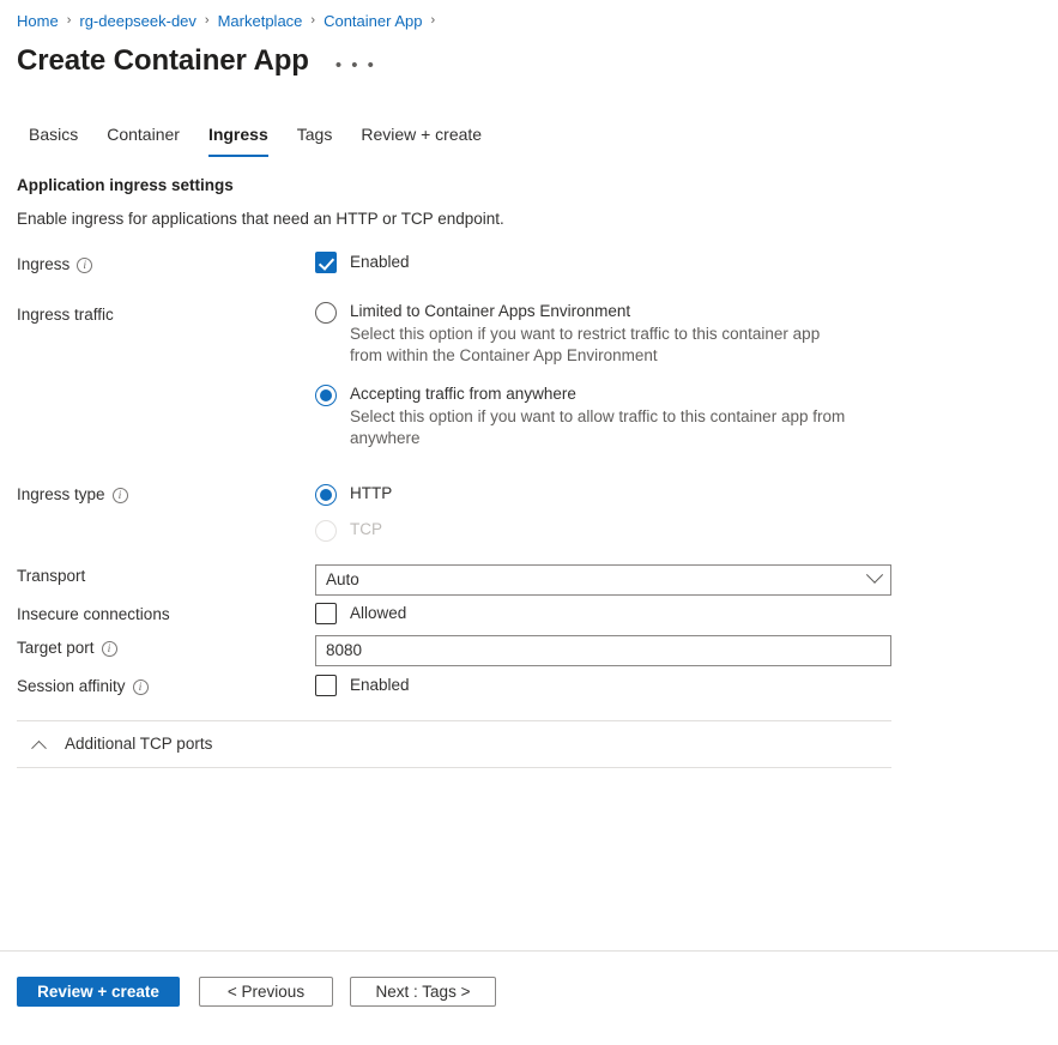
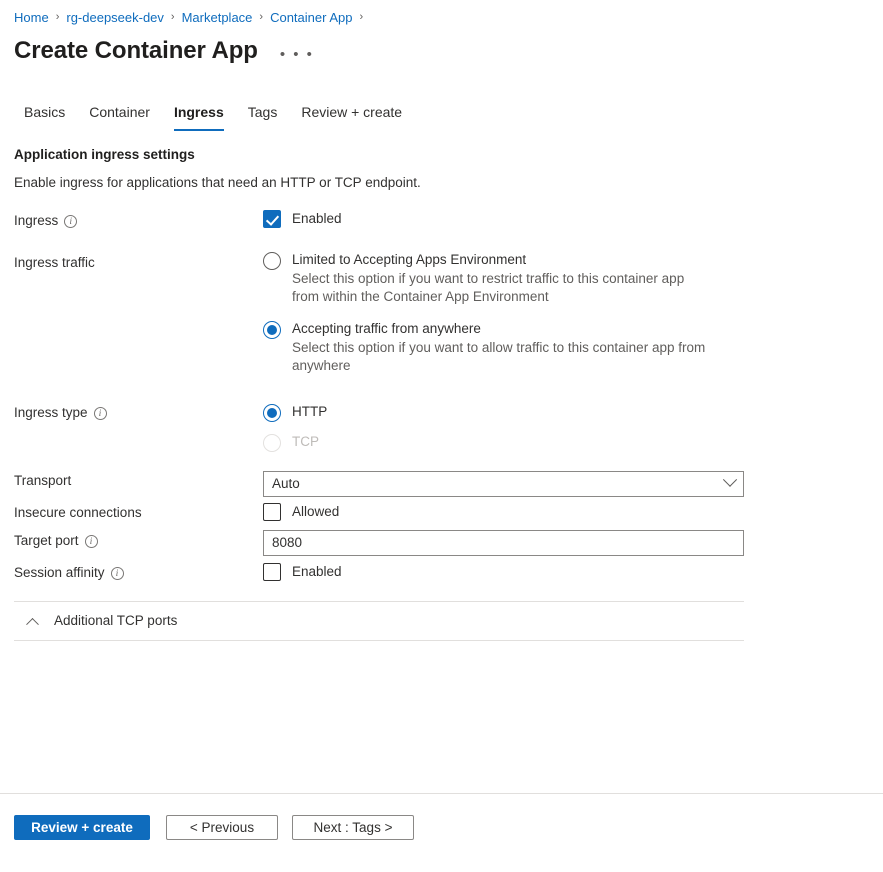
  Home
  ›
  rg-deepseek-dev
  ›
  Marketplace
  ›
  Container App
  ›
  Create Container App
  • • •
  Basics
  Container
  Ingress
  Tags
  Review + create
  Application ingress settings
  Enable ingress for applications that need an HTTP or TCP endpoint.
  Ingress
  Enabled
  Ingress traffic
- Limited to Container Apps Environment
+ Limited to Accepting Apps Environment
  Select this option if you want to restrict traffic to this container app from within the Container App Environment
  Accepting traffic from anywhere
  Select this option if you want to allow traffic to this container app from anywhere
  Ingress type
  HTTP
  TCP
  Transport
  Auto
  Insecure connections
  Allowed
  Target port
  8080
  Session affinity
  Enabled
  Additional TCP ports
  Review + create
  < Previous
  Next : Tags >
